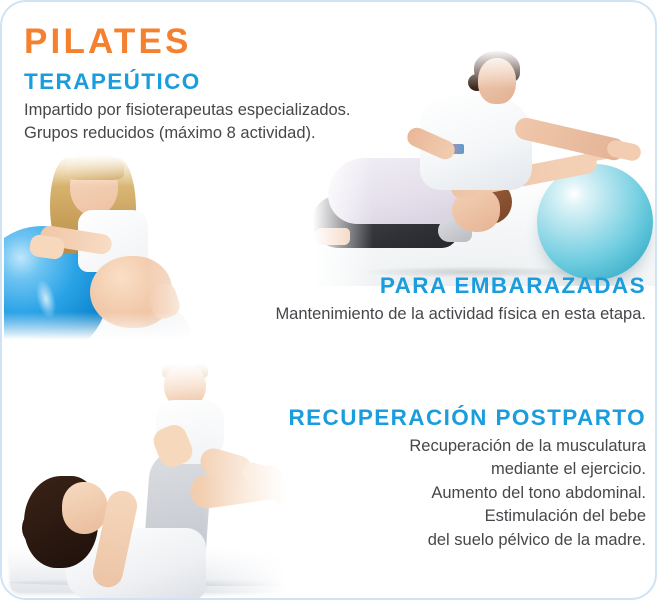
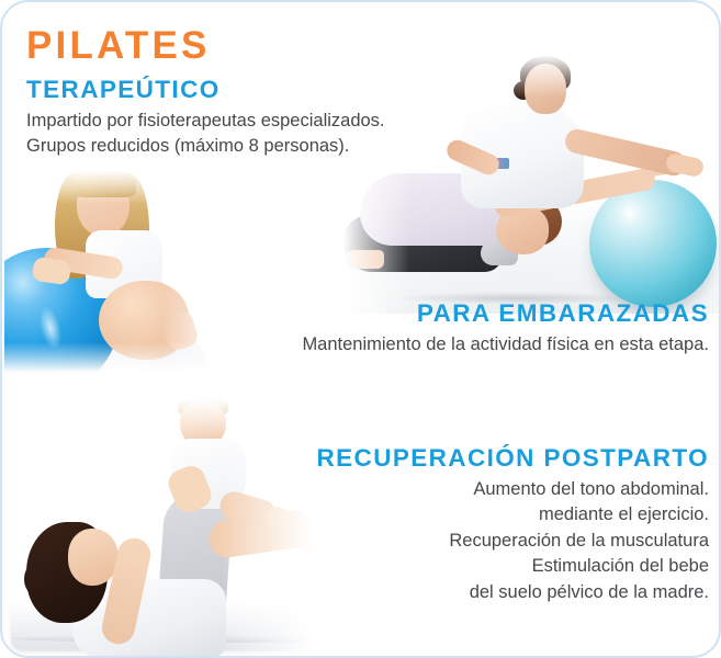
  PILATES
  TERAPEÚTICO
  Impartido por fisioterapeutas especializados.
- Grupos reducidos (máximo 8 actividad).
+ Grupos reducidos (máximo 8 personas).
  PARA EMBARAZADAS
  Mantenimiento de la actividad física en esta etapa.
  RECUPERACIÓN POSTPARTO
- Recuperación de la musculatura
+ Aumento del tono abdominal.
  mediante el ejercicio.
- Aumento del tono abdominal.
+ Recuperación de la musculatura
  Estimulación del bebe
  del suelo pélvico de la madre.
